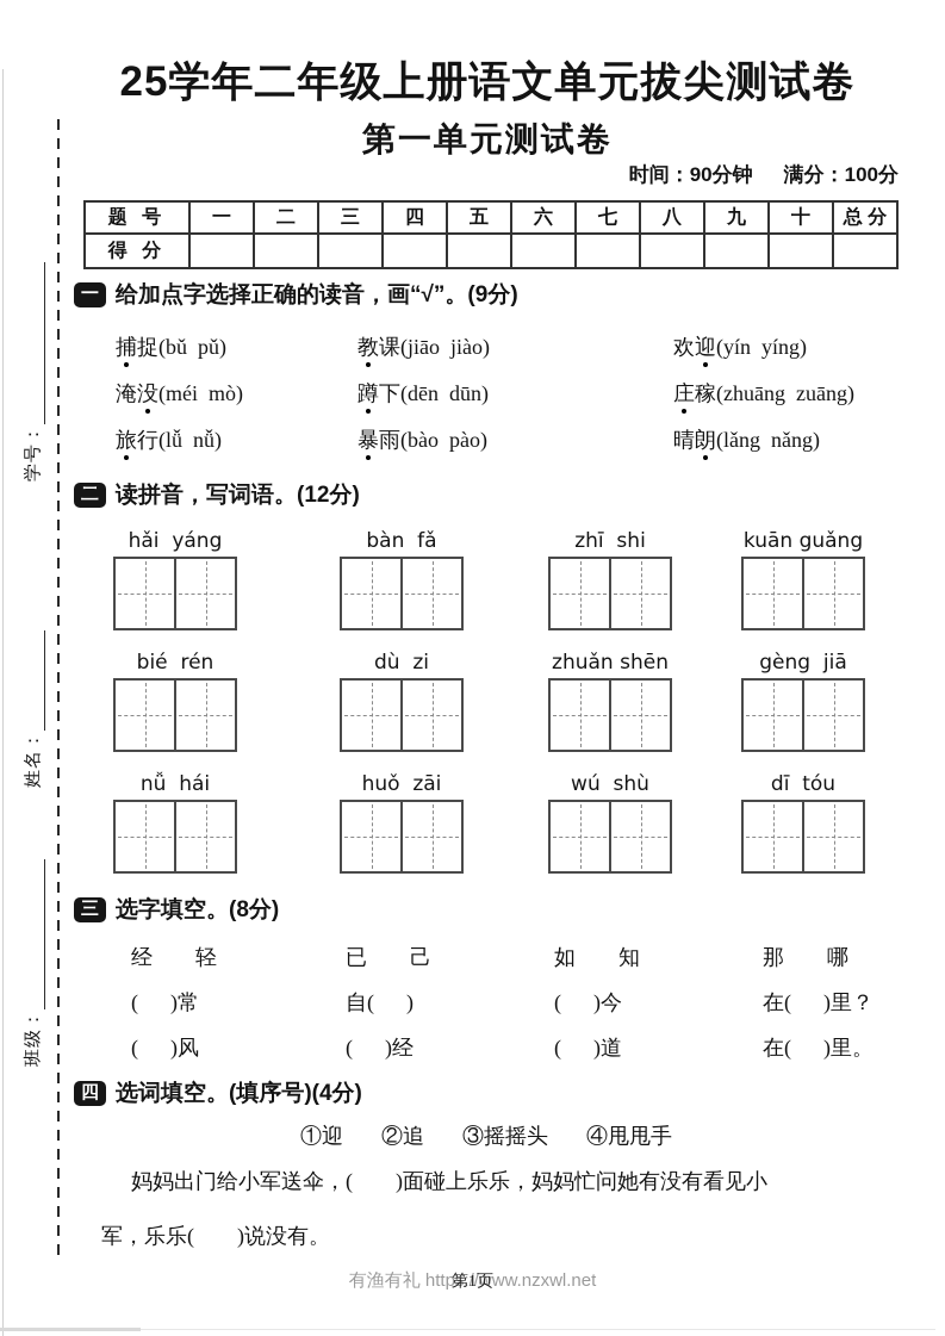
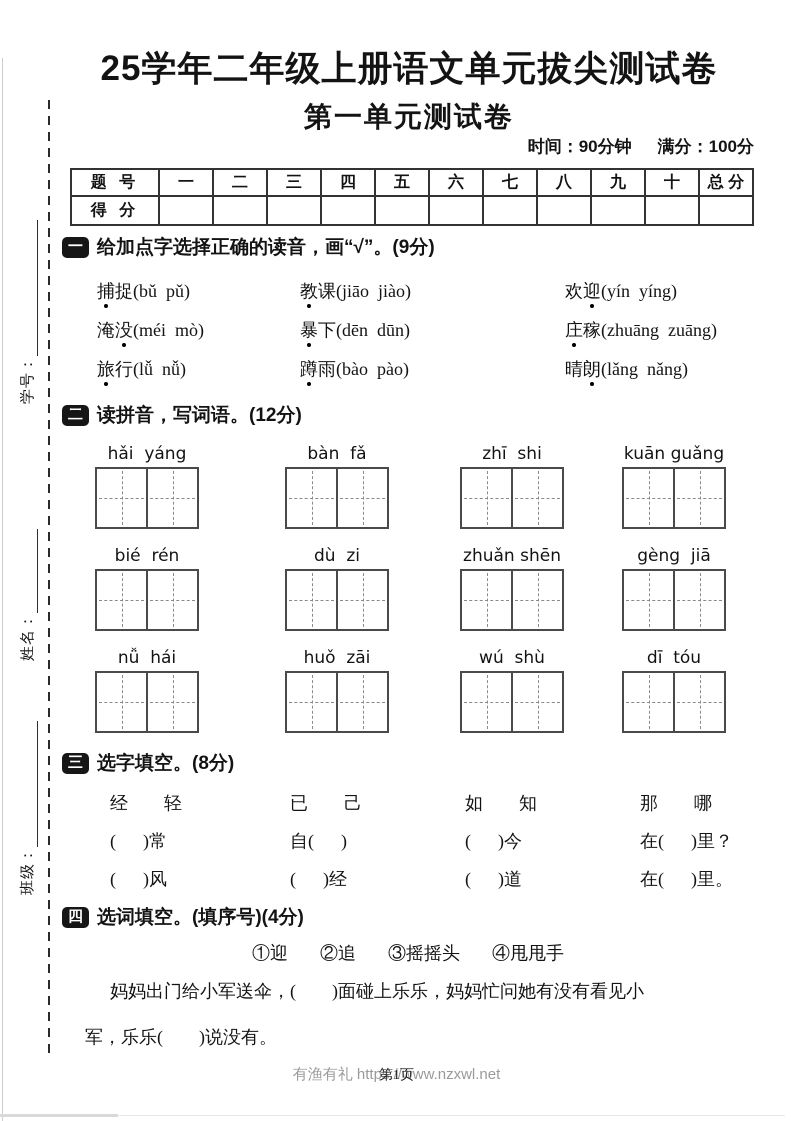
  25学年二年级上册语文单元拔尖测试卷
  第一单元测试卷
  时间：90分钟 满分：100分
  题 号	一	二	三	四	五	六	七	八	九	十	总 分
  得 分
  一
  给加点字选择正确的读音，画“√”。(9分)
  捕捉(bǔ pǔ)
  教课(jiāo jiào)
  欢迎(yín yíng)
  淹没(méi mò)
- 蹲下(dēn dūn)
+ 暴下(dēn dūn)
  庄稼(zhuāng zuāng)
  旅行(lǚ nǚ)
- 暴雨(bào pào)
+ 蹲雨(bào pào)
  晴朗(lǎng nǎng)
  二
  读拼音，写词语。(12分)
  hǎi yáng
  bàn fǎ
  zhī shi
  kuān guǎng
  bié rén
  dù zi
  zhuǎn shēn
  gèng jiā
  nǚ hái
  huǒ zāi
  wú shù
  dī tóu
  三
  选字填空。(8分)
  经 轻
  已 己
  如 知
  那 哪
  ( )常
  自( )
  ( )今
  在( )里？
  ( )风
  ( )经
  ( )道
  在( )里。
  四
  选词填空。(填序号)(4分)
  ①迎
  ②追
  ③摇摇头
  ④甩甩手
  妈妈出门给小军送伞，( )面碰上乐乐，妈妈忙问她有没有看见小
  军，乐乐( )说没有。
  有渔有礼 https://www.nzxwl.net
  第1页
